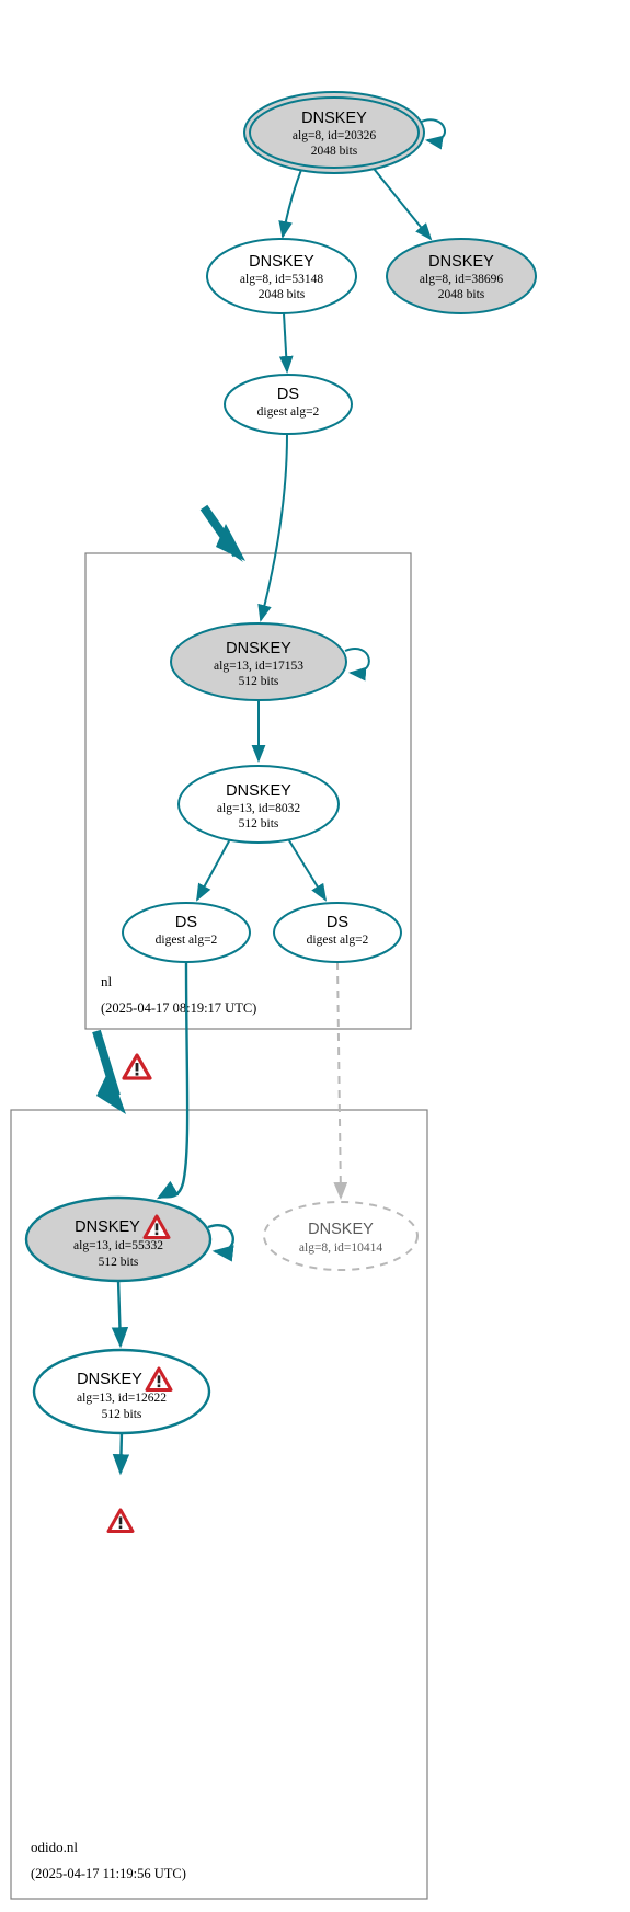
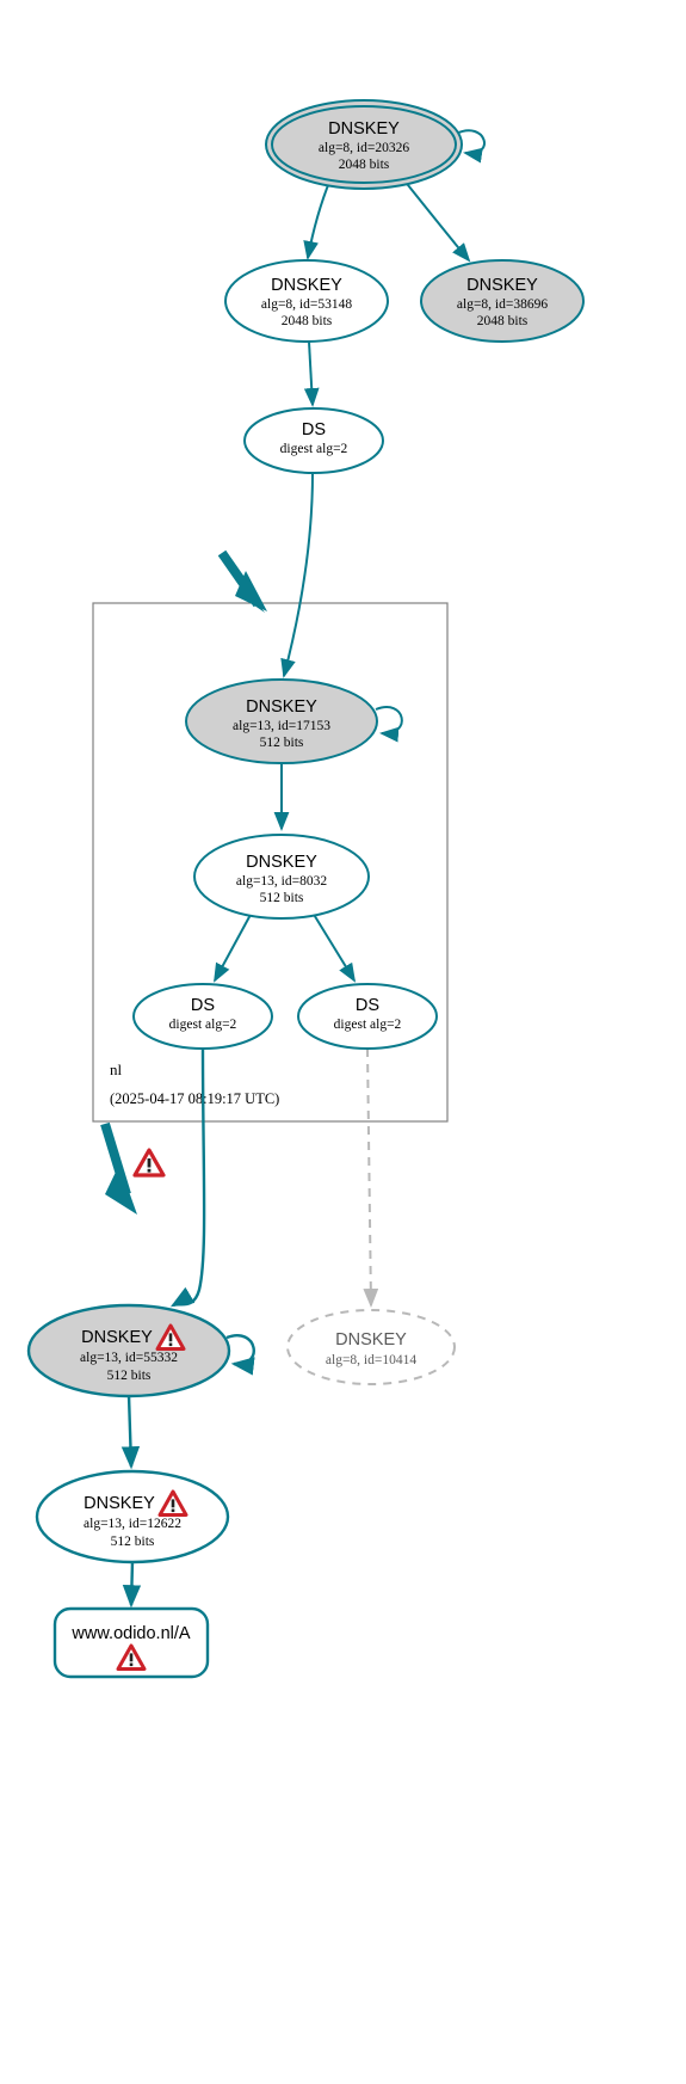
  nl
  (2025-04-17 08:19:17 UTC)
- odido.nl
- (2025-04-17 11:19:56 UTC)
  DNSKEY
  alg=8, id=20326
  2048 bits
  DNSKEY
  alg=8, id=53148
  2048 bits
  DNSKEY
  alg=8, id=38696
  2048 bits
  DS
  digest alg=2
  DNSKEY
  alg=13, id=17153
  512 bits
  DNSKEY
  alg=13, id=8032
  512 bits
  DS
  digest alg=2
  DS
  digest alg=2
  DNSKEY
  alg=13, id=55332
  512 bits
  DNSKEY
  alg=8, id=10414
  DNSKEY
  alg=13, id=12622
  512 bits
+ www.odido.nl/A
